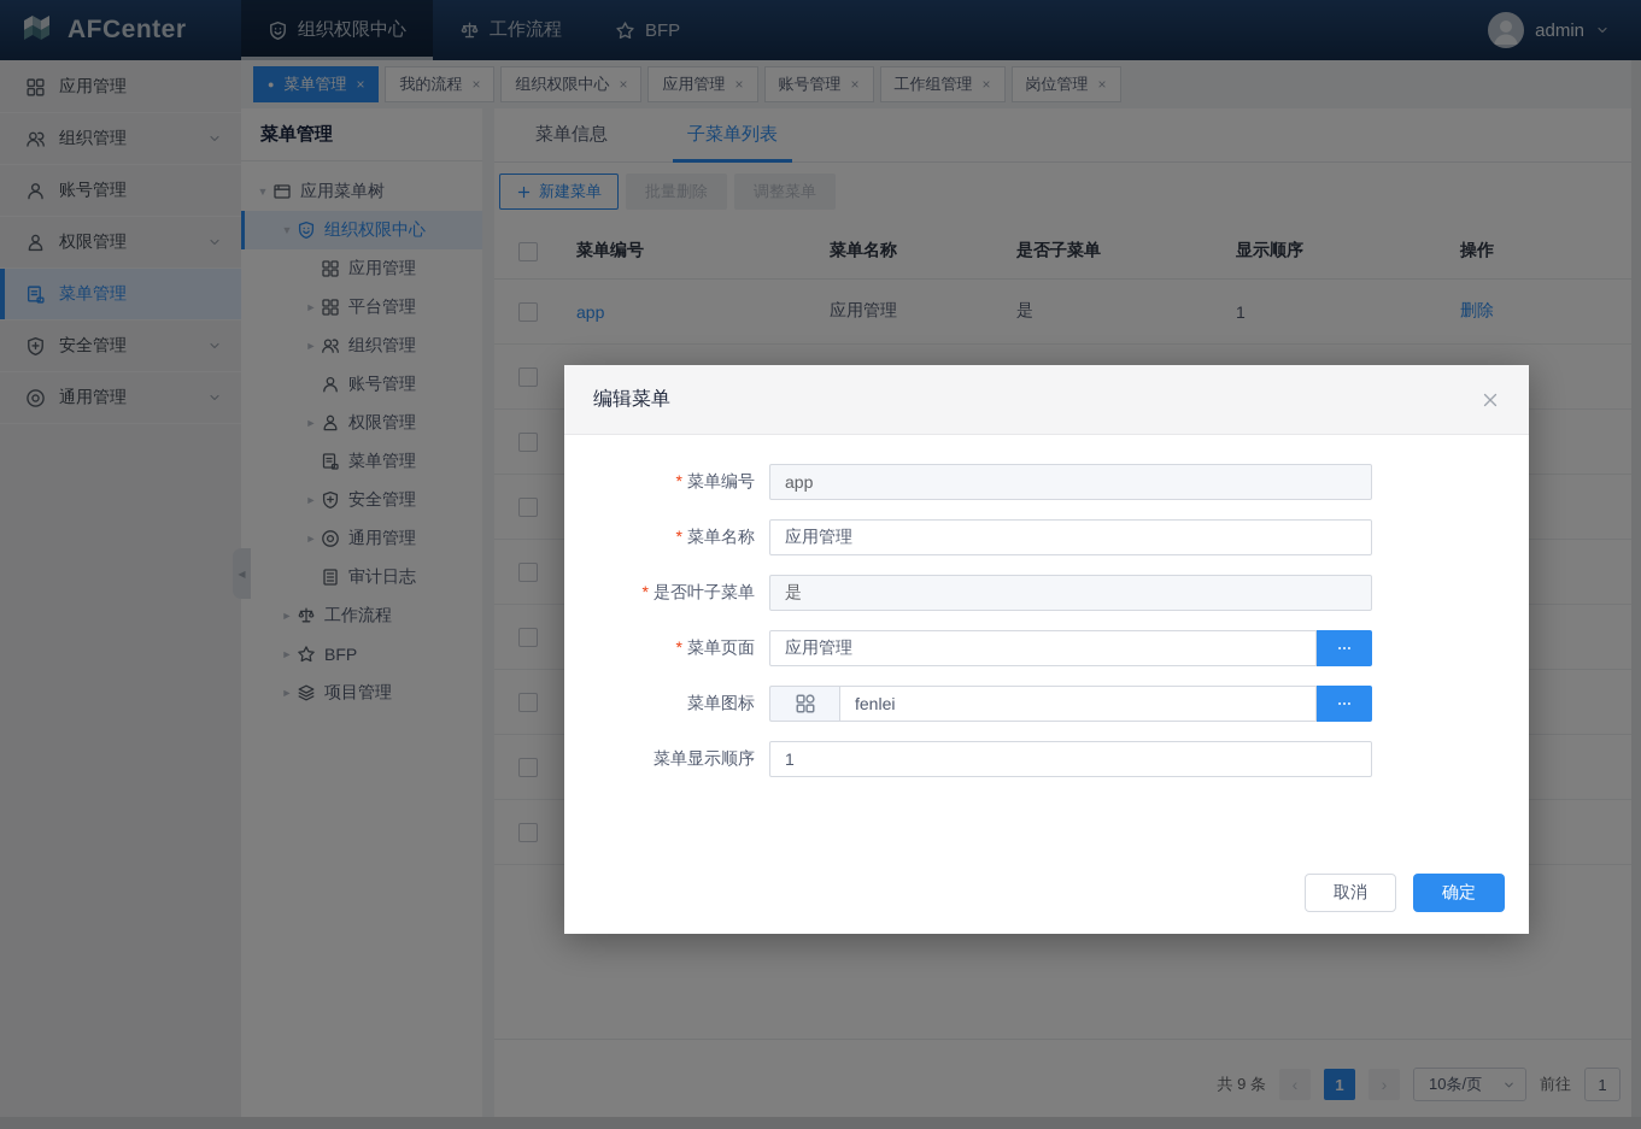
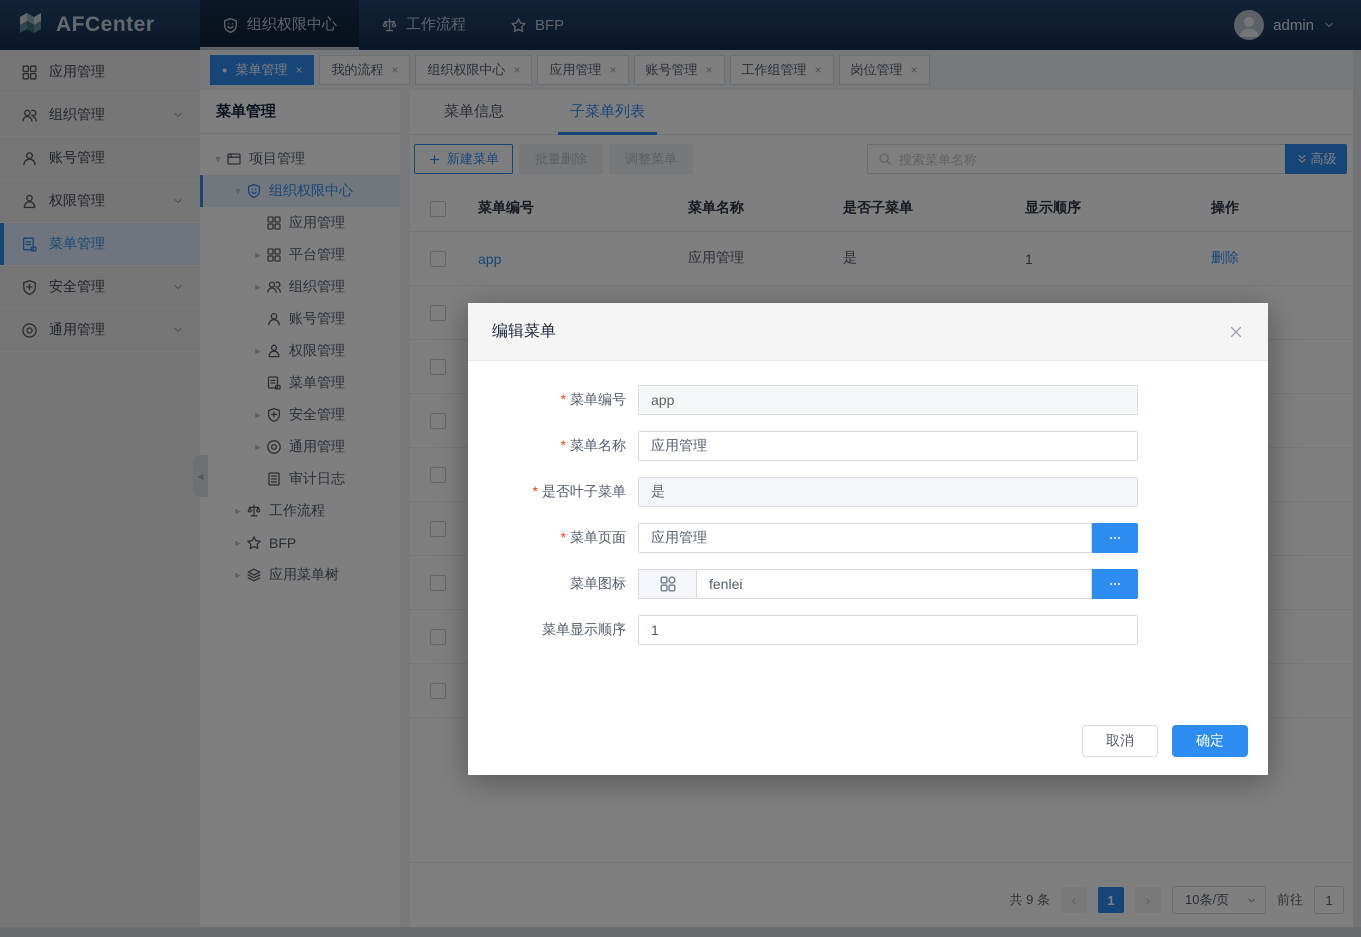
  AFCenter
  组织权限中心
  工作流程
  BFP
  admin
  应用管理
  组织管理
  账号管理
  权限管理
  菜单管理
  安全管理
  通用管理
  ●
  菜单管理
  ×
  我的流程
  ×
  组织权限中心
  ×
  应用管理
  ×
  账号管理
  ×
  工作组管理
  ×
  岗位管理
  ×
  菜单管理
  ▼
- 应用菜单树
+ 项目管理
  ▼
  组织权限中心
  应用管理
  ►
  平台管理
  ►
  组织管理
  账号管理
  ►
  权限管理
  菜单管理
  ►
  安全管理
  ►
  通用管理
  审计日志
  ►
  工作流程
  ►
  BFP
  ►
- 项目管理
+ 应用菜单树
  菜单信息
  子菜单列表
  新建菜单
  批量删除
  调整菜单
+ 搜索菜单名称
+ 高级
  菜单编号
  菜单名称
  是否子菜单
  显示顺序
  操作
  app
  应用管理
  是
  1
  删除
  共 9 条
  1
  10条/页
  前往
  1
  ◀
  编辑菜单
  * 菜单编号
  app
  * 菜单名称
  应用管理
  * 是否叶子菜单
  是
  * 菜单页面
  应用管理
  菜单图标
  fenlei
  菜单显示顺序
  1
  取消
  确定
